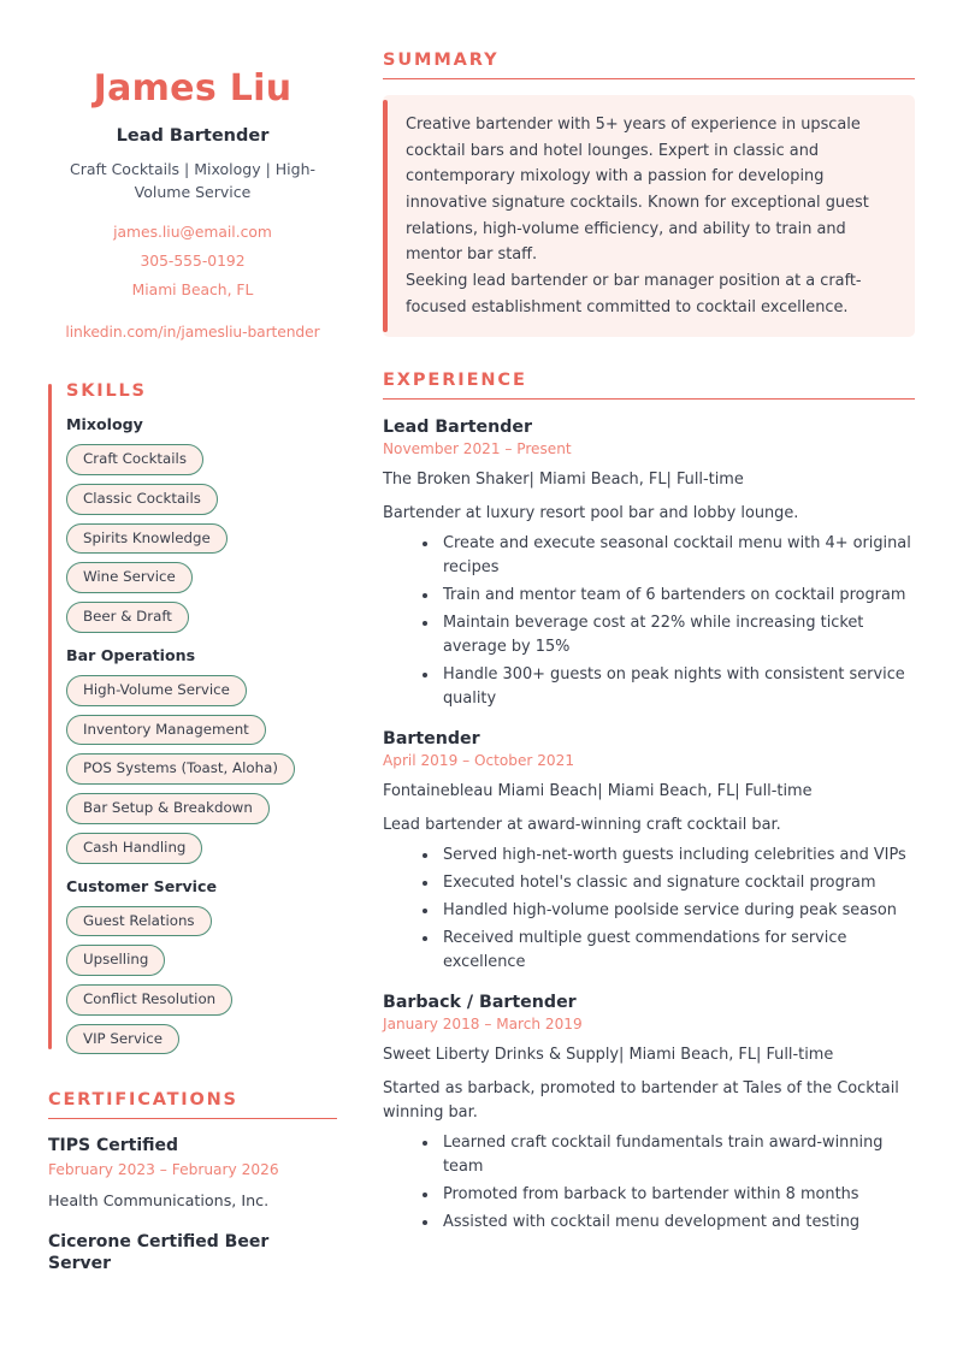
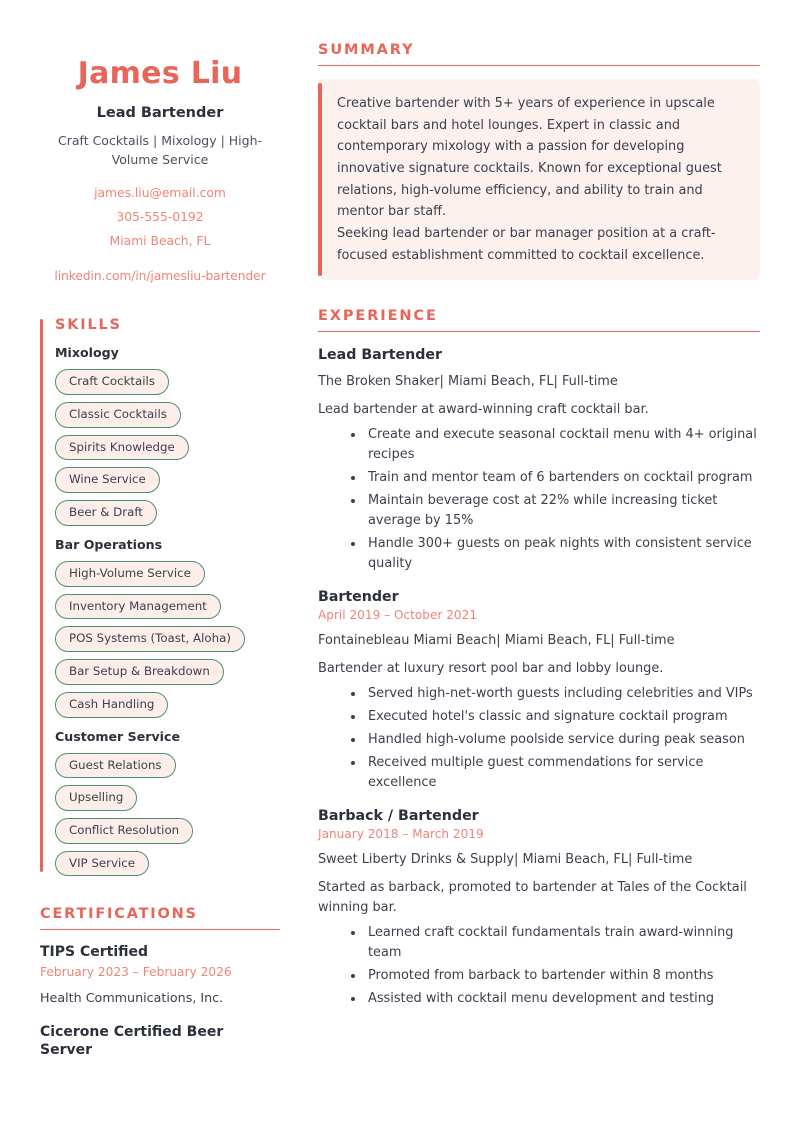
  James Liu
  Lead Bartender
  Craft Cocktails | Mixology | High-Volume Service
  james.liu@email.com
  305-555-0192
  Miami Beach, FL
  linkedin.com/in/jamesliu-bartender
  SKILLS
  Mixology
  Craft Cocktails
  Classic Cocktails
  Spirits Knowledge
  Wine Service
  Beer & Draft
  Bar Operations
  High-Volume Service
  Inventory Management
  POS Systems (Toast, Aloha)
  Bar Setup & Breakdown
  Cash Handling
  Customer Service
  Guest Relations
  Upselling
  Conflict Resolution
  VIP Service
  CERTIFICATIONS
  TIPS Certified
  February 2023 – February 2026
  Health Communications, Inc.
  Cicerone Certified Beer Server
  SUMMARY
  Creative bartender with 5+ years of experience in upscale cocktail bars and hotel lounges. Expert in classic and contemporary mixology with a passion for developing innovative signature cocktails. Known for exceptional guest relations, high-volume efficiency, and ability to train and mentor bar staff.
  Seeking lead bartender or bar manager position at a craft-focused establishment committed to cocktail excellence.
  EXPERIENCE
  Lead Bartender
- November 2021 – Present
  The Broken Shaker| Miami Beach, FL| Full-time
- Bartender at luxury resort pool bar and lobby lounge.
+ Lead bartender at award-winning craft cocktail bar.
  Create and execute seasonal cocktail menu with 4+ original recipes
  Train and mentor team of 6 bartenders on cocktail program
  Maintain beverage cost at 22% while increasing ticket average by 15%
  Handle 300+ guests on peak nights with consistent service quality
  Bartender
  April 2019 – October 2021
  Fontainebleau Miami Beach| Miami Beach, FL| Full-time
- Lead bartender at award-winning craft cocktail bar.
+ Bartender at luxury resort pool bar and lobby lounge.
  Served high-net-worth guests including celebrities and VIPs
  Executed hotel's classic and signature cocktail program
  Handled high-volume poolside service during peak season
  Received multiple guest commendations for service excellence
  Barback / Bartender
  January 2018 – March 2019
  Sweet Liberty Drinks & Supply| Miami Beach, FL| Full-time
  Started as barback, promoted to bartender at Tales of the Cocktail winning bar.
  Learned craft cocktail fundamentals train award-winning team
  Promoted from barback to bartender within 8 months
  Assisted with cocktail menu development and testing
